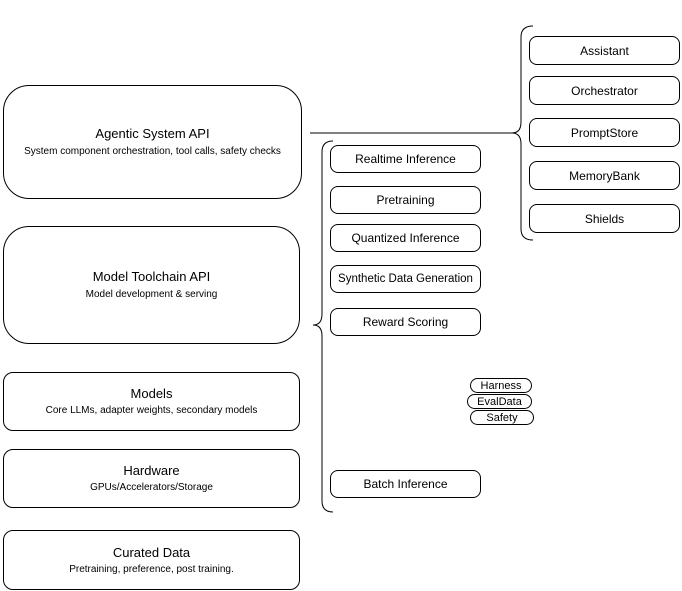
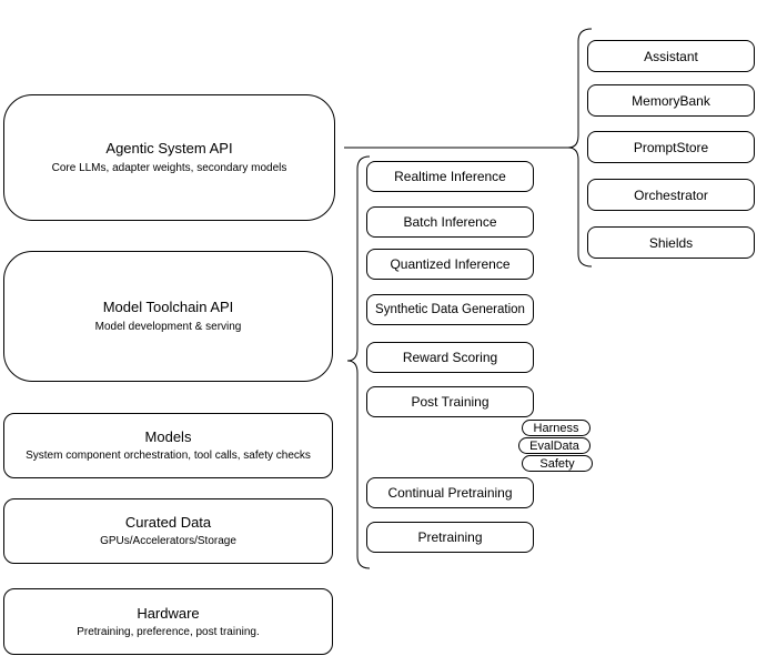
  Agentic System API
- System component orchestration, tool calls, safety checks
+ Core LLMs, adapter weights, secondary models
  Model Toolchain API
  Model development & serving
  Models
- Core LLMs, adapter weights, secondary models
+ System component orchestration, tool calls, safety checks
- Hardware
+ Curated Data
  GPUs/Accelerators/Storage
- Curated Data
+ Hardware
  Pretraining, preference, post training.
  Realtime Inference
- Pretraining
+ Batch Inference
  Quantized Inference
  Synthetic Data Generation
  Reward Scoring
+ Post Training
+ Continual Pretraining
- Batch Inference
+ Pretraining
  Harness
  EvalData
  Safety
  Assistant
- Orchestrator
+ MemoryBank
  PromptStore
- MemoryBank
+ Orchestrator
  Shields
